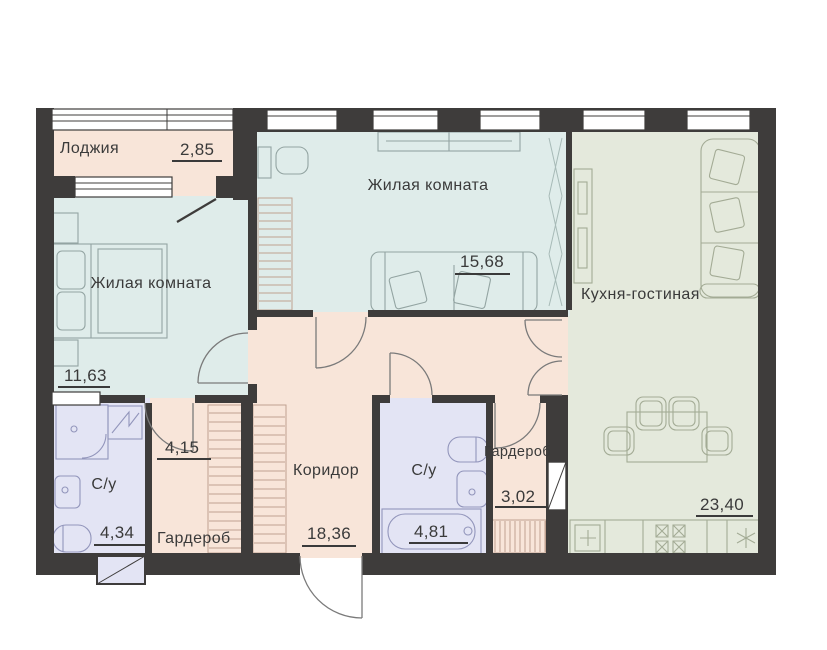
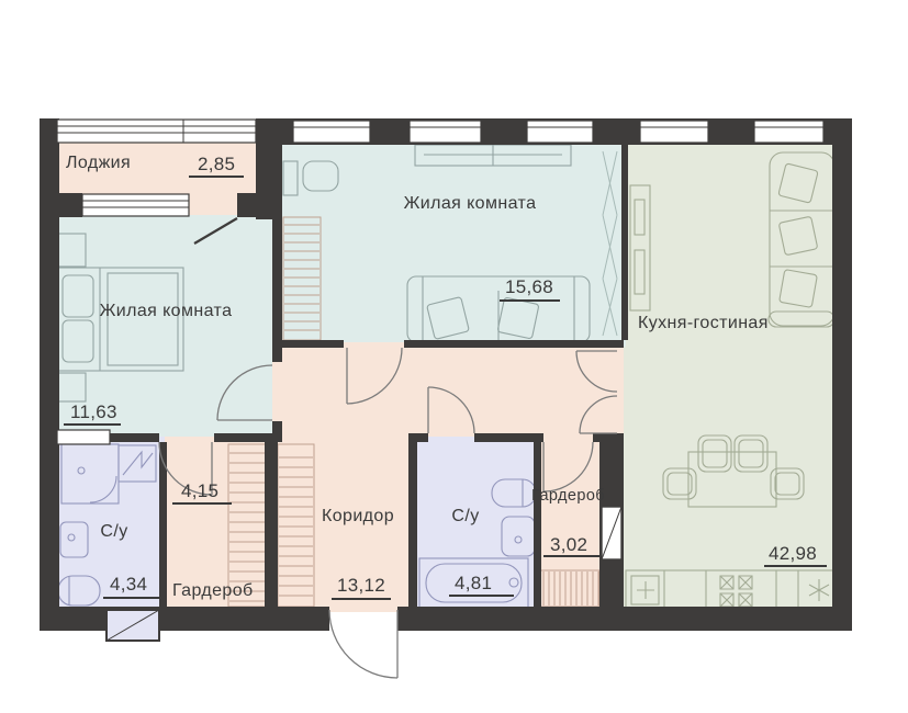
  Лоджия
  2,85
  Жилая комната
  11,63
  Жилая комната
  15,68
  Кухня-гостиная
- 23,40
+ 42,98
  С/у
  4,34
  Гардероб
  4,15
  Коридор
- 18,36
+ 13,12
  С/у
  4,81
  Гардероб
  3,02
